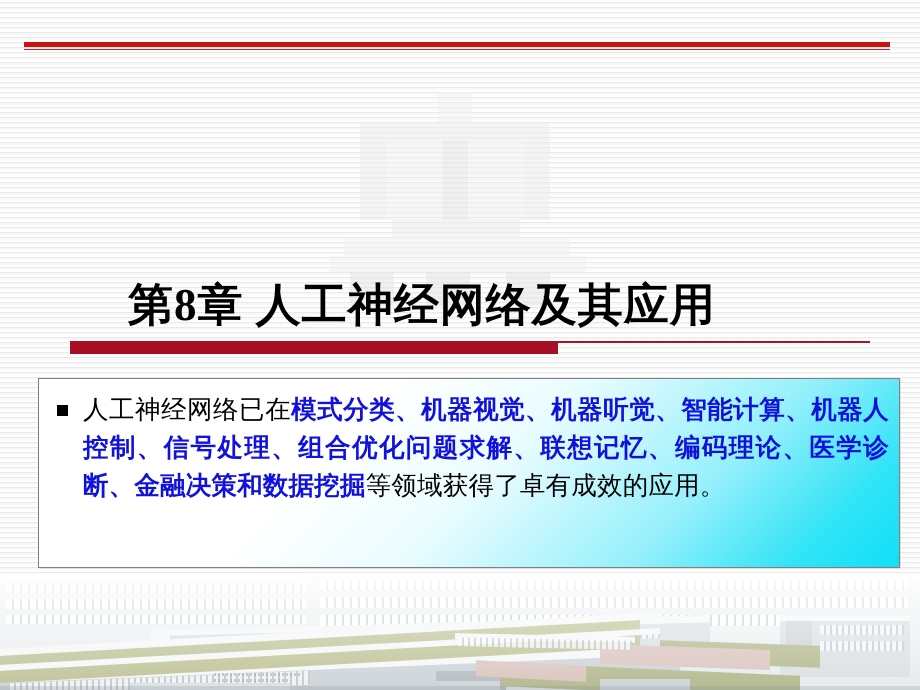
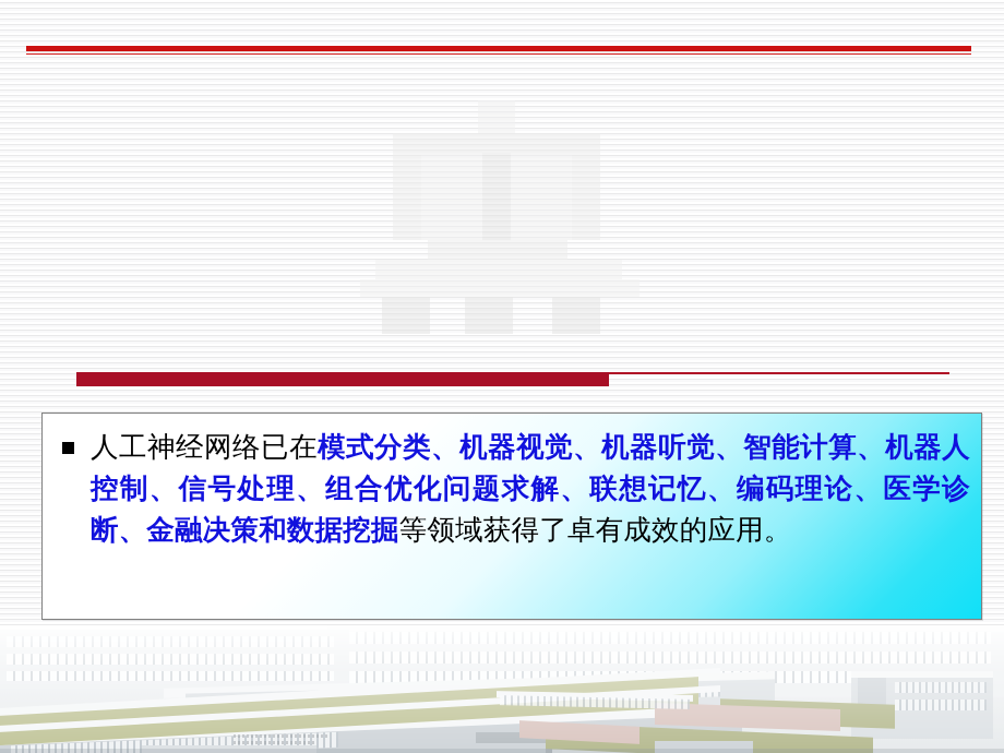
- 第8章 人工神经网络及其应用
  人工神经网络已在模式分类、机器视觉、机器听觉、智能计算、机器人控制、信号处理、组合优化问题求解、联想记忆、编码理论、医学诊断、金融决策和数据挖掘等领域获得了卓有成效的应用。
